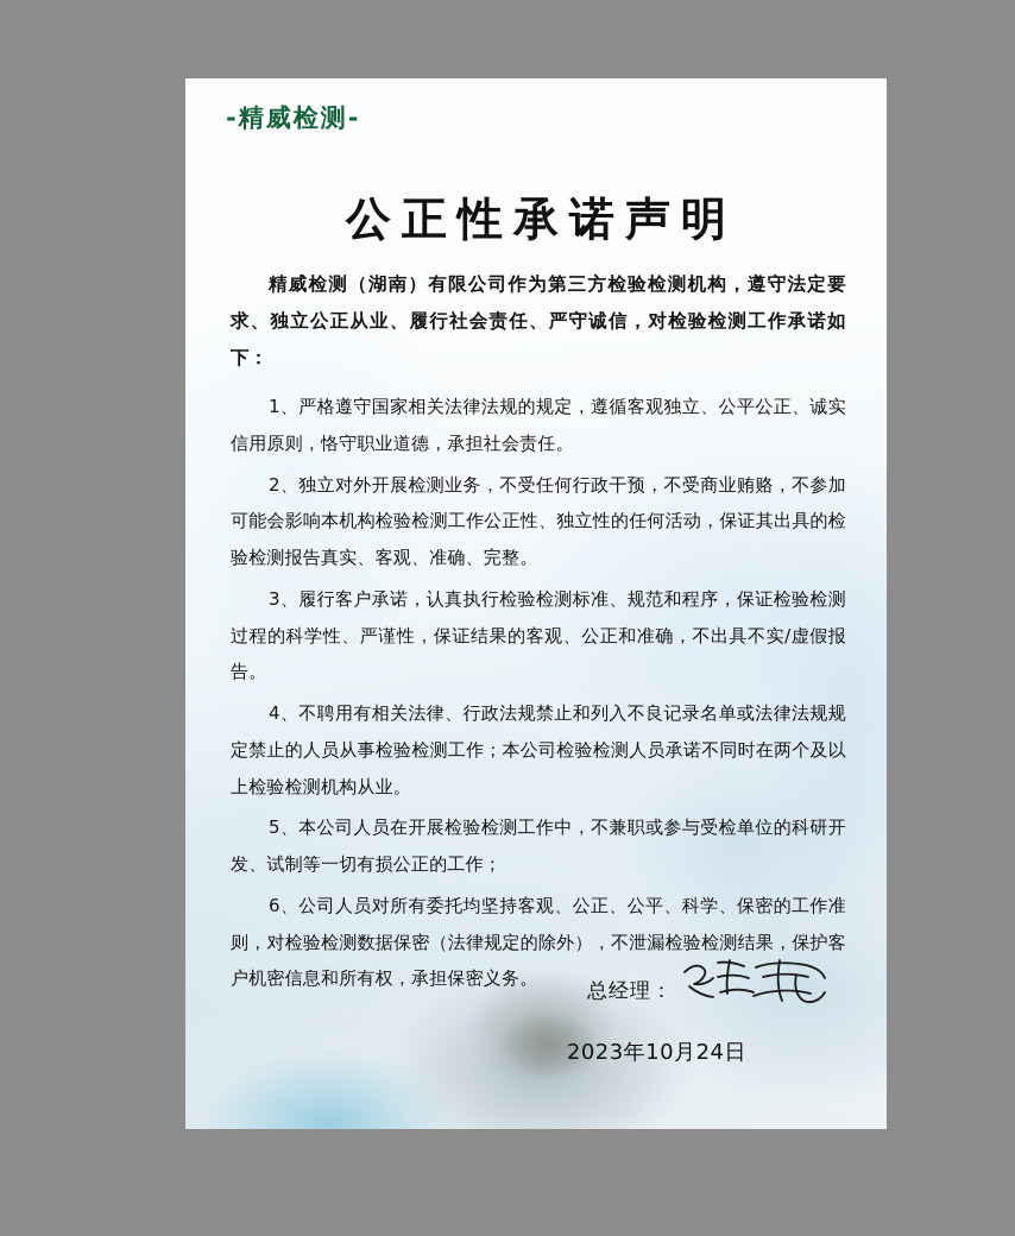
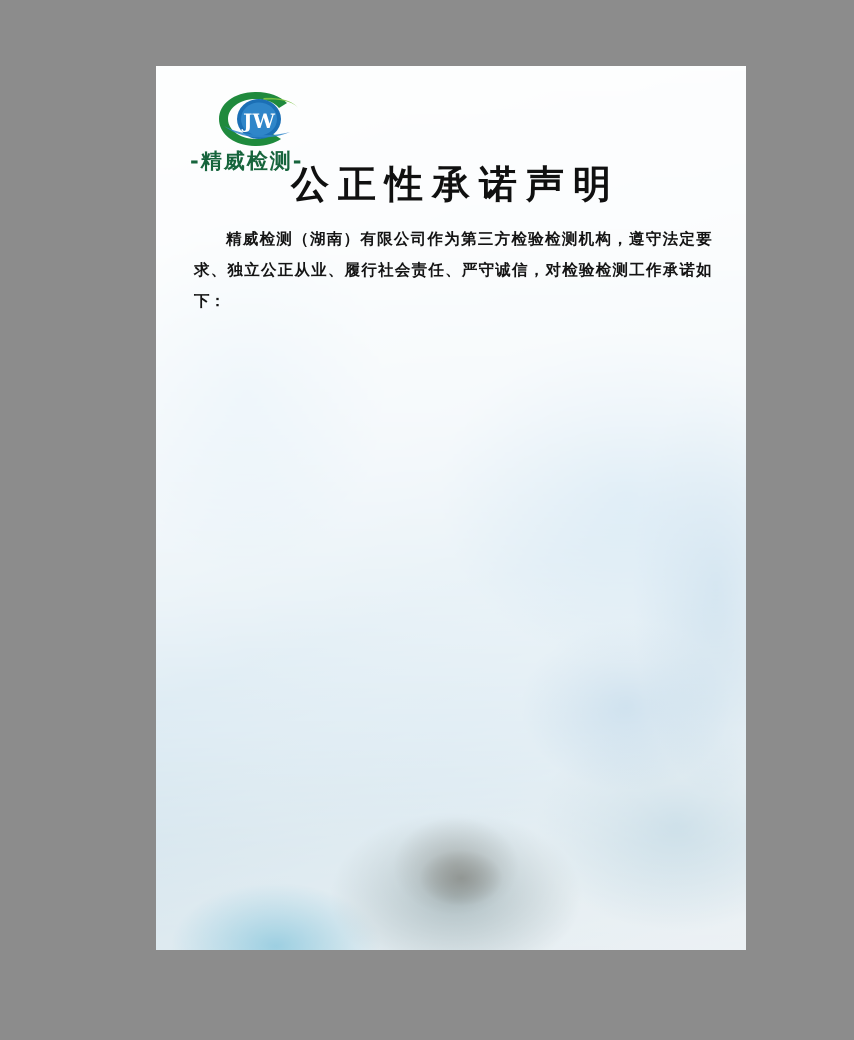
+ JW
  -精威检测-
  公正性承诺声明
  精威检测（湖南）有限公司作为第三方检验检测机构，遵守法定要求、独立公正从业、履行社会责任、严守诚信，对检验检测工作承诺如下：
- 1、严格遵守国家相关法律法规的规定，遵循客观独立、公平公正、诚实信用原则，恪守职业道德，承担社会责任。
- 2、独立对外开展检测业务，不受任何行政干预，不受商业贿赂，不参加可能会影响本机构检验检测工作公正性、独立性的任何活动，保证其出具的检验检测报告真实、客观、准确、完整。
- 3、履行客户承诺，认真执行检验检测标准、规范和程序，保证检验检测过程的科学性、严谨性，保证结果的客观、公正和准确，不出具不实/虚假报告。
- 4、不聘用有相关法律、行政法规禁止和列入不良记录名单或法律法规规定禁止的人员从事检验检测工作；本公司检验检测人员承诺不同时在两个及以上检验检测机构从业。
- 5、本公司人员在开展检验检测工作中，不兼职或参与受检单位的科研开发、试制等一切有损公正的工作；
- 6、公司人员对所有委托均坚持客观、公正、公平、科学、保密的工作准则，对检验检测数据保密（法律规定的除外），不泄漏检验检测结果，保护客户机密信息和所有权，承担保密义务。
- 总经理：
- 2023年10月24日
